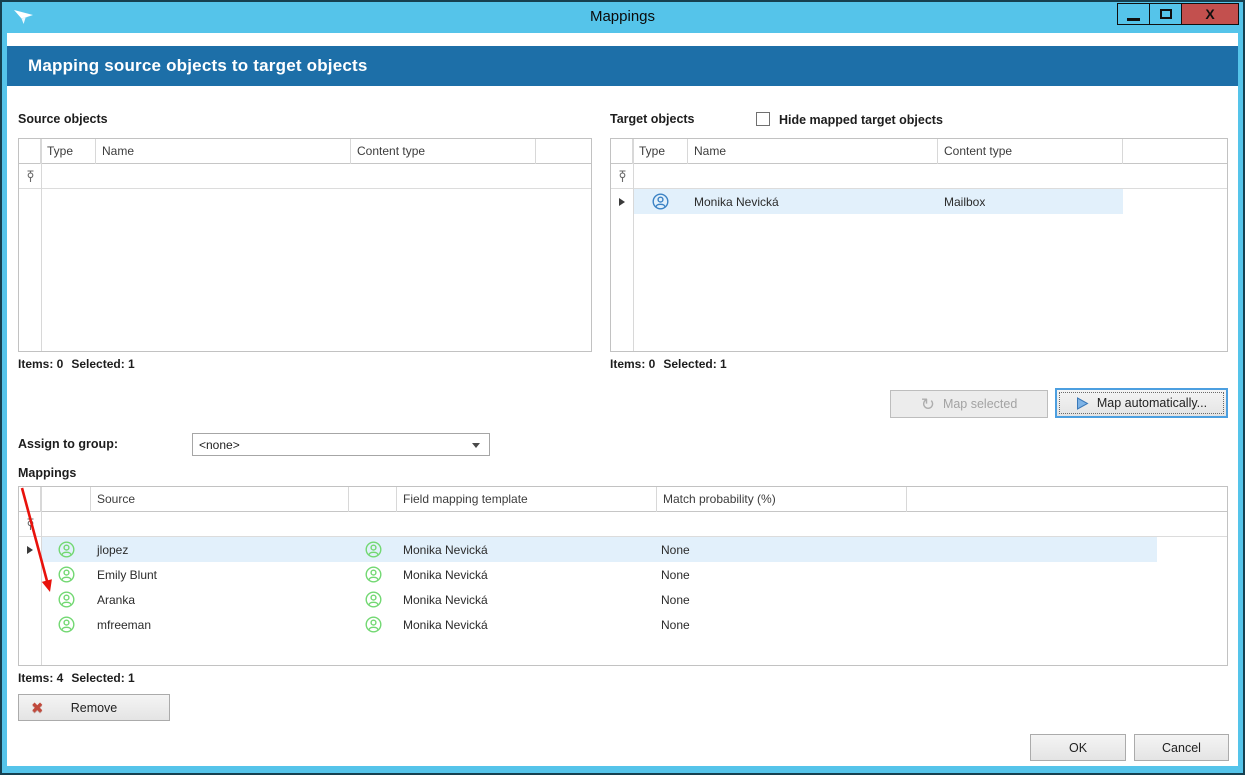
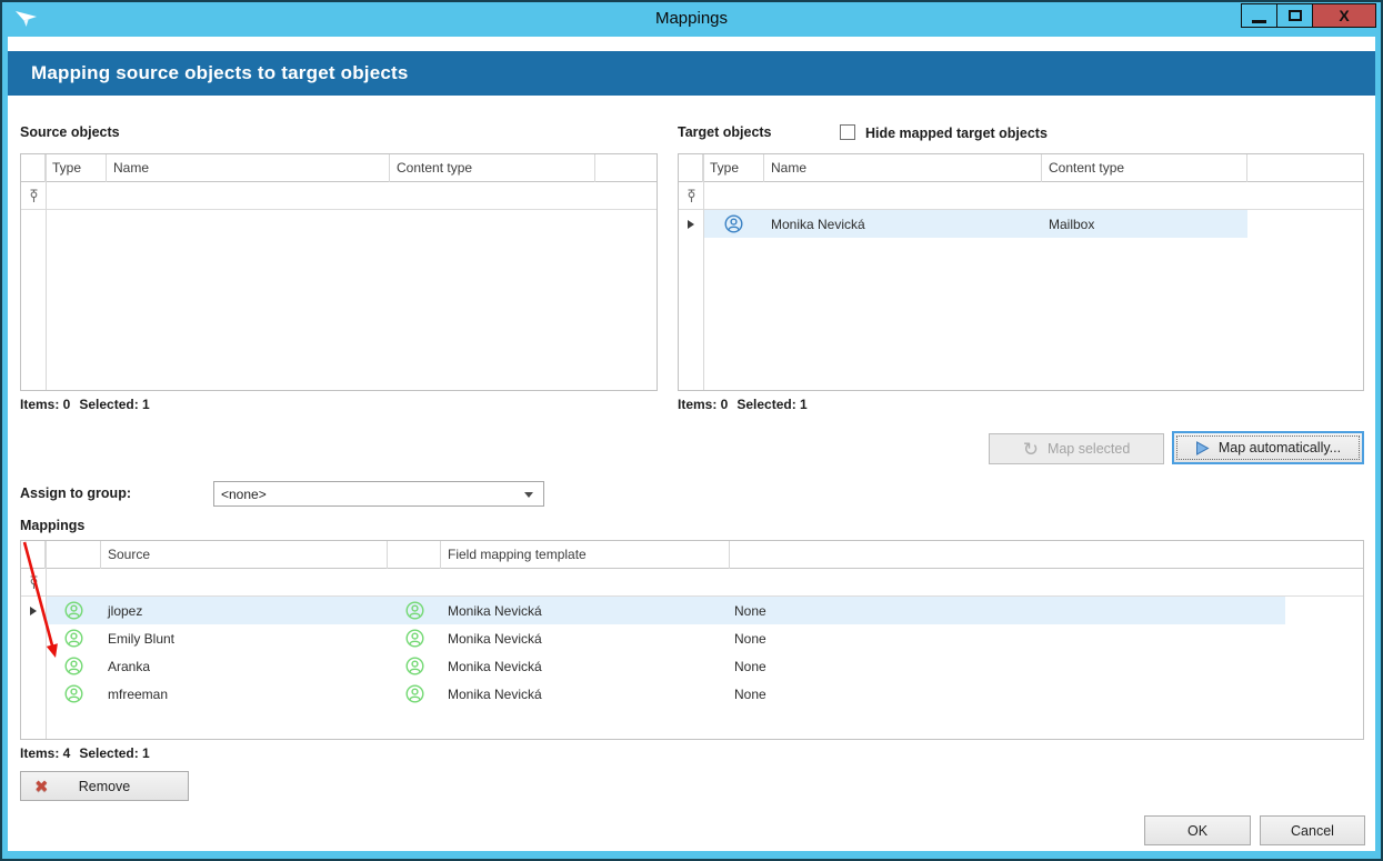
  Mappings
  X
  Mapping source objects to target objects
  Source objects
  Type
  Name
  Content type
  Items: 0
  Selected: 1
  Target objects
  Hide mapped target objects
  Type
  Name
  Content type
  Monika Nevická
  Mailbox
  Items: 0
  Selected: 1
  ↻
  Map selected
  Map automatically...
  Assign to group:
  <none>
  Mappings
  Source
  Field mapping template
- Match probability (%)
  jlopez
  Monika Nevická
  None
  Emily Blunt
  Monika Nevická
  None
  Aranka
  Monika Nevická
  None
  mfreeman
  Monika Nevická
  None
  Items: 4
  Selected: 1
  ✖
  Remove
  OK
  Cancel
